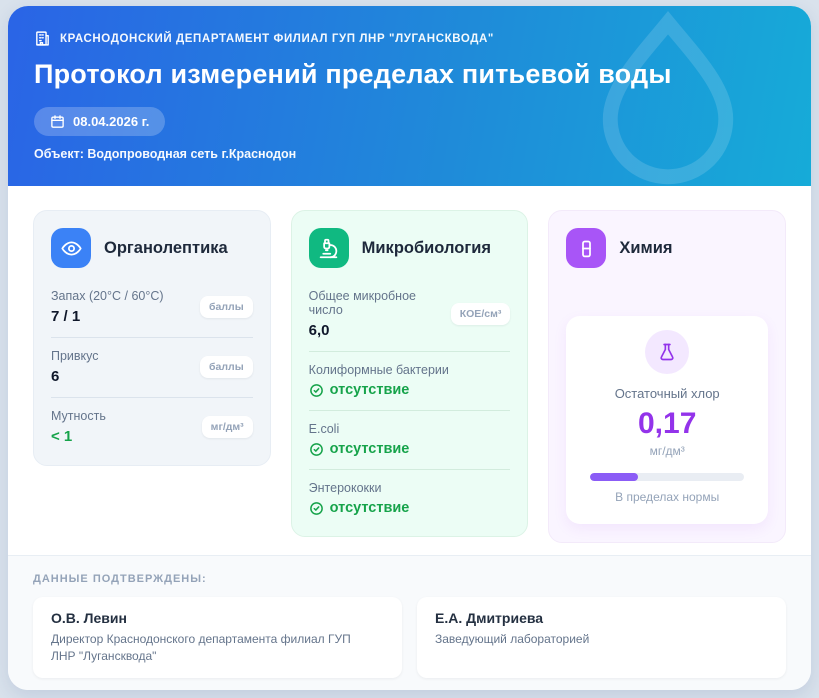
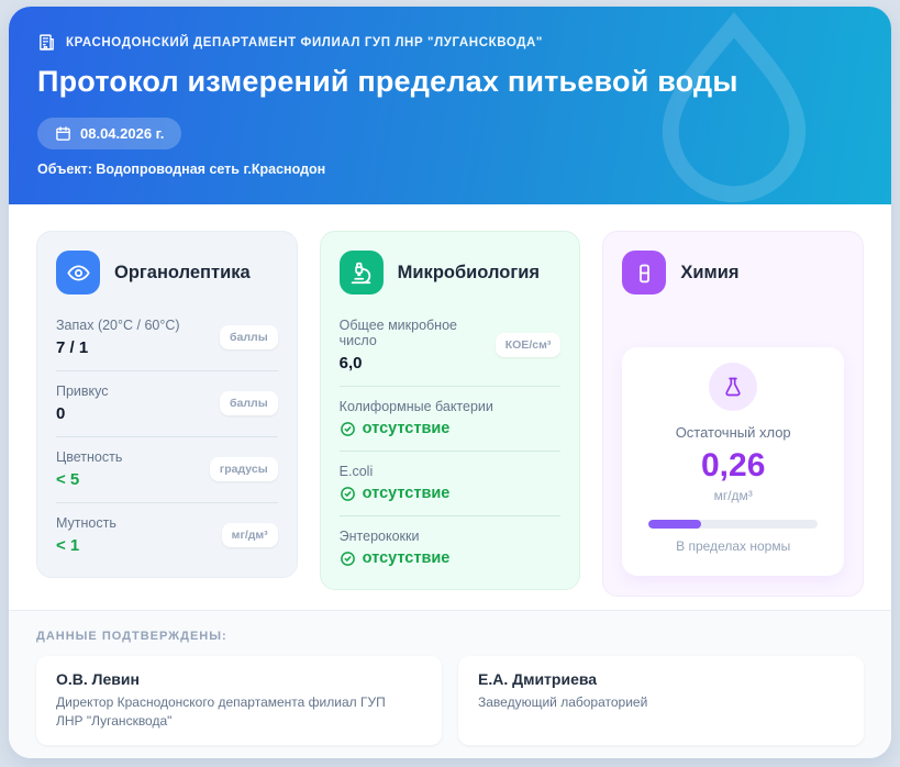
  КРАСНОДОНСКИЙ ДЕПАРТАМЕНТ ФИЛИАЛ ГУП ЛНР "ЛУГАНСКВОДА"
  Протокол измерений пределах питьевой воды
  08.04.2026 г.
  Объект: Водопроводная сеть г.Краснодон
  Органолептика
  Запах (20°C / 60°C)
  7 / 1
  баллы
  Привкус
- 6
+ 0
  баллы
+ Цветность
+ < 5
+ градусы
  Мутность
  < 1
  мг/дм³
  Микробиология
  Общее микробное число
  6,0
  КОЕ/см³
  Колиформные бактерии
  отсутствие
  E.coli
  отсутствие
  Энтерококки
  отсутствие
  Химия
  Остаточный хлор
- 0,17
+ 0,26
  мг/дм³
  В пределах нормы
  ДАННЫЕ ПОДТВЕРЖДЕНЫ:
  О.В. Левин
  Директор Краснодонского департамента филиал ГУП ЛНР "Лугансквода"
  Е.А. Дмитриева
  Заведующий лабораторией
